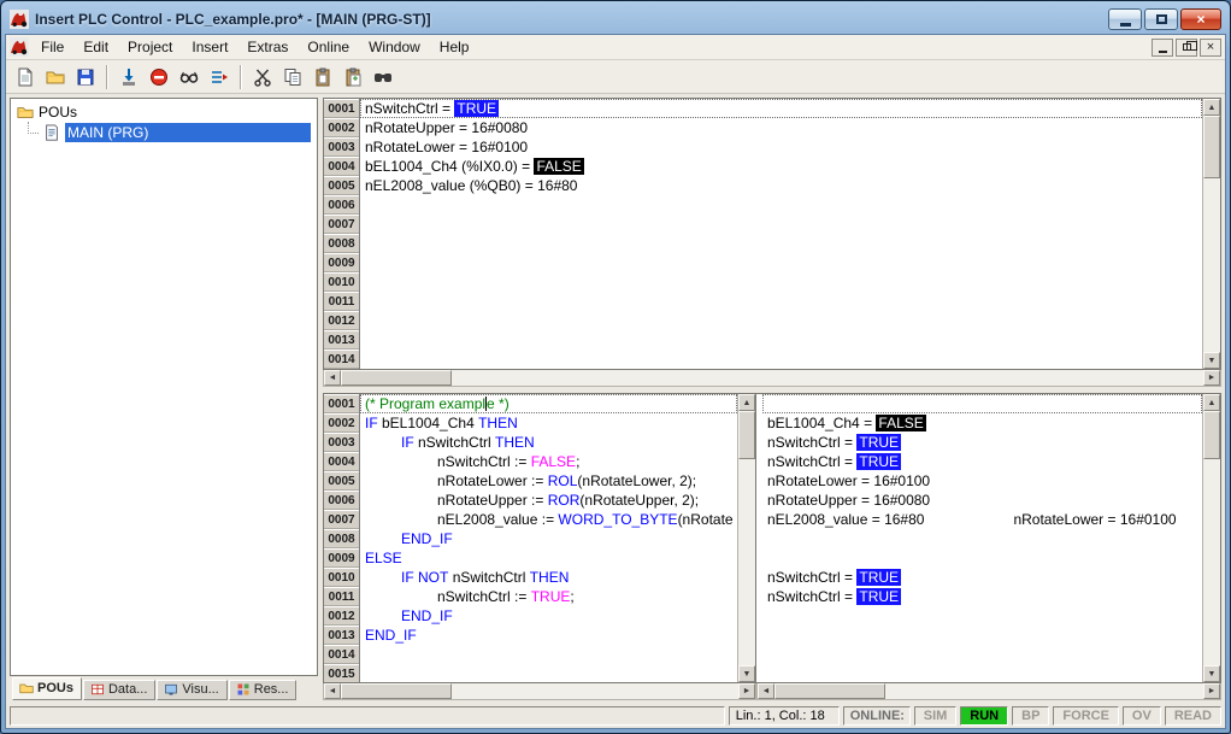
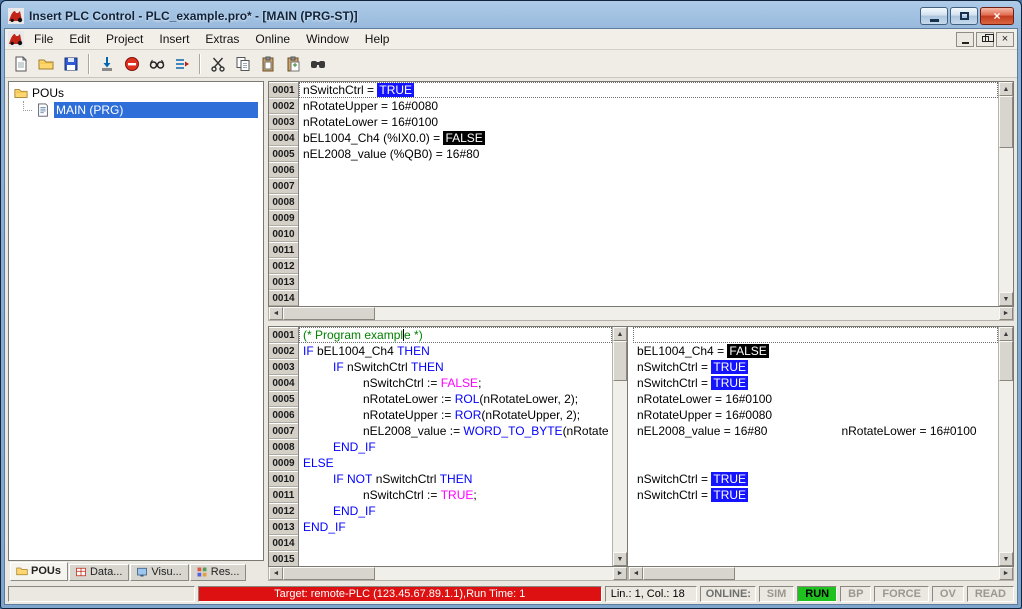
  Insert PLC Control - PLC_example.pro* - [MAIN (PRG-ST)]
  ×
  File
  Edit
  Project
  Insert
  Extras
  Online
  Window
  Help
  ×
  POUs
  MAIN (PRG)
  POUs
  Data...
  Visu...
  Res...
  0001
  nSwitchCtrl =
  TRUE
  0002
  nRotateUpper = 16#0080
  0003
  nRotateLower = 16#0100
  0004
  bEL1004_Ch4 (%IX0.0) =
  FALSE
  0005
  nEL2008_value (%QB0) = 16#80
  0006
  0007
  0008
  0009
  0010
  0011
  0012
  0013
  0014
  0001
  (* Program exampl
  e *)
  0002
  IF
  bEL1004_Ch4
  THEN
  0003
  IF
  nSwitchCtrl
  THEN
  0004
  nSwitchCtrl :=
  FALSE
  ;
  0005
  nRotateLower :=
  ROL
  (nRotateLower, 2);
  0006
  nRotateUpper :=
  ROR
  (nRotateUpper, 2);
  0007
  nEL2008_value :=
  WORD_TO_BYTE
  (nRotate
  0008
  END_IF
  0009
  ELSE
  0010
  IF
  NOT
  nSwitchCtrl
  THEN
  0011
  nSwitchCtrl :=
  TRUE
  ;
  0012
  END_IF
  0013
  END_IF
  0014
  0015
  bEL1004_Ch4 =
  FALSE
  nSwitchCtrl =
  TRUE
  nSwitchCtrl =
  TRUE
  nRotateLower = 16#0100
  nRotateUpper = 16#0080
  nEL2008_value = 16#80
  nRotateLower = 16#0100
  nSwitchCtrl =
  TRUE
  nSwitchCtrl =
  TRUE
+ Target: remote-PLC (123.45.67.89.1.1),Run Time: 1
  Lin.: 1, Col.: 18
  ONLINE:
  SIM
  RUN
  BP
  FORCE
  OV
  READ
